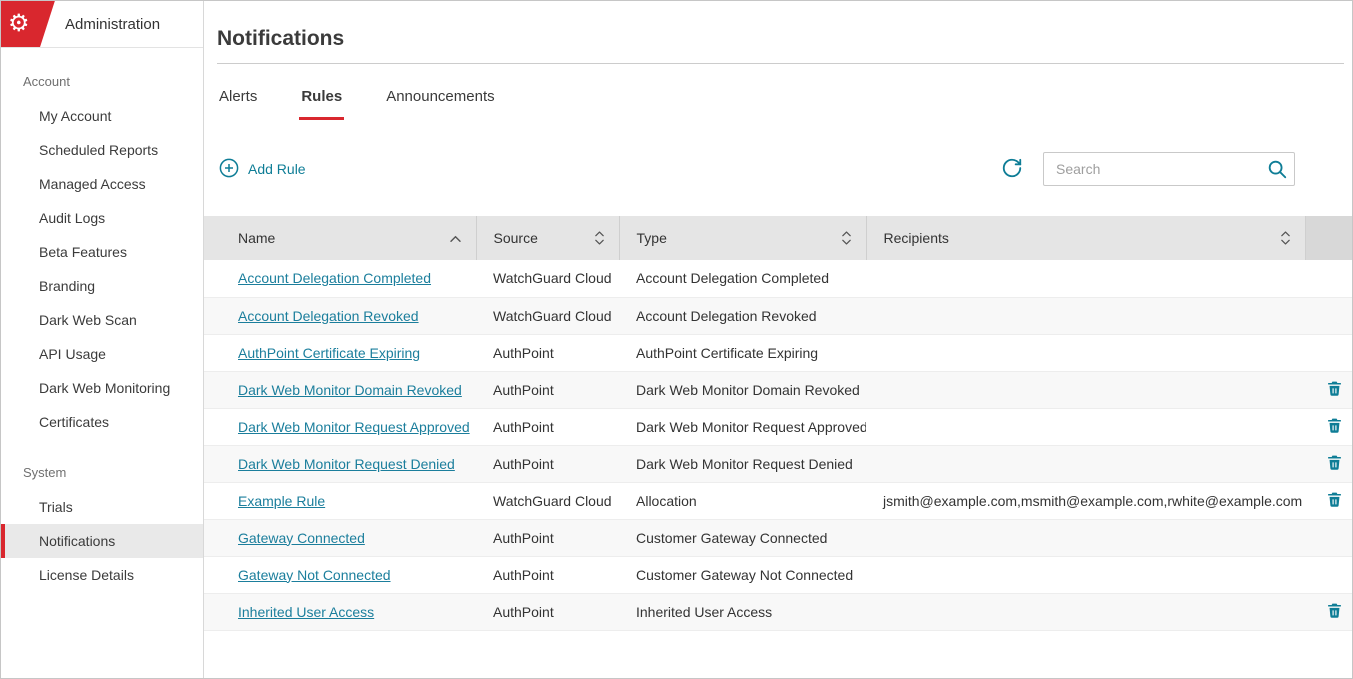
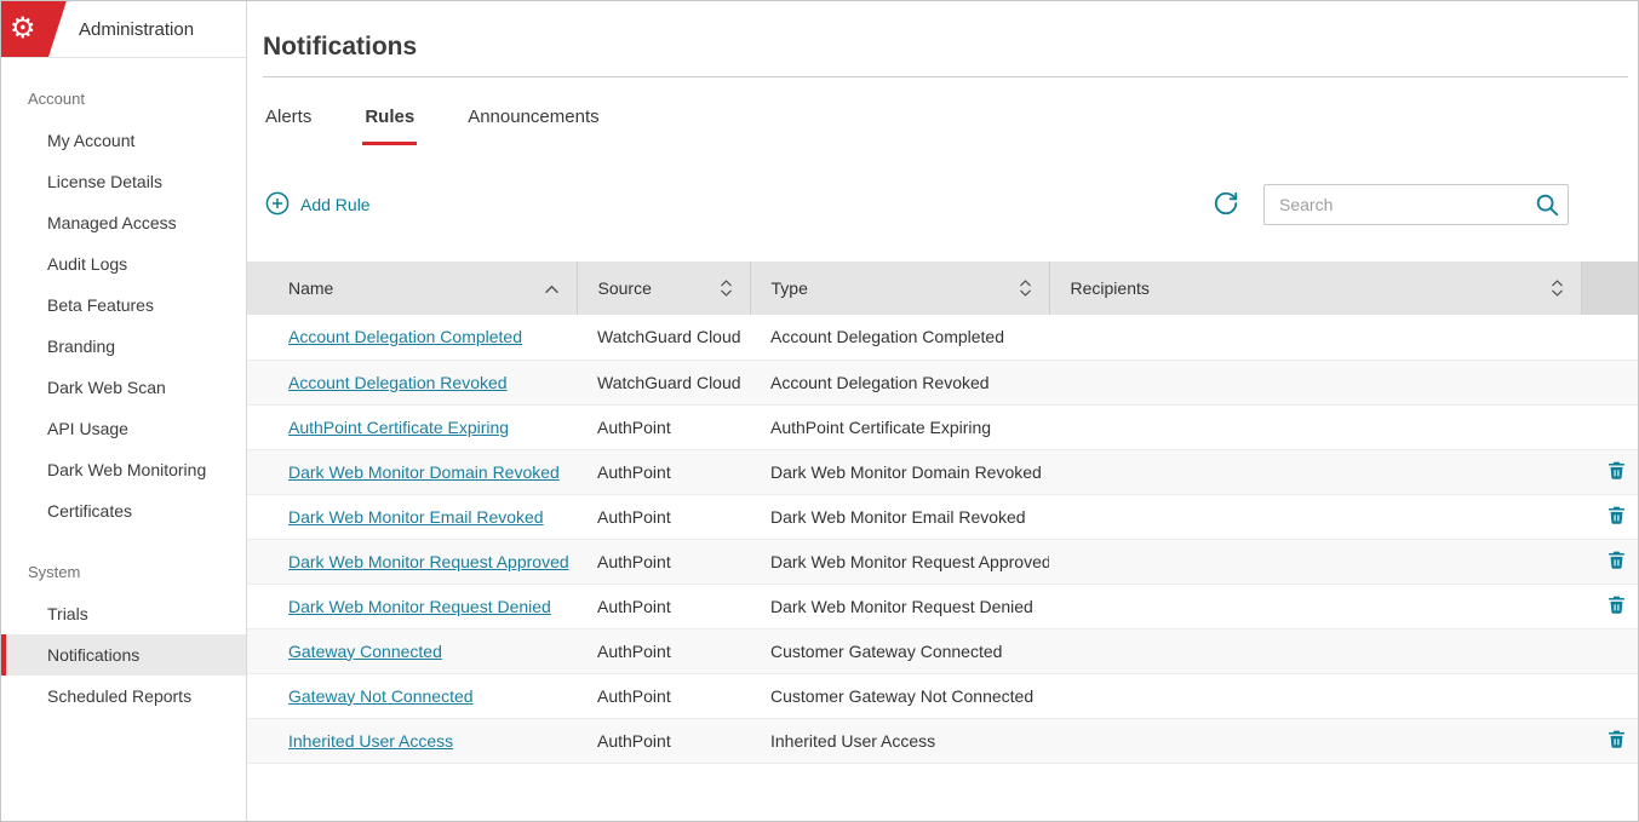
  ⚙
  Administration
  Account
  My Account
- Scheduled Reports
+ License Details
  Managed Access
  Audit Logs
  Beta Features
  Branding
  Dark Web Scan
  API Usage
  Dark Web Monitoring
  Certificates
  System
  Trials
  Notifications
- License Details
+ Scheduled Reports
  Notifications
  Alerts
  Rules
  Announcements
  Add Rule
  Search
  Name	Source	Type	Recipients
  Account Delegation Completed	WatchGuard Cloud	Account Delegation Completed
  Account Delegation Revoked	WatchGuard Cloud	Account Delegation Revoked
  AuthPoint Certificate Expiring	AuthPoint	AuthPoint Certificate Expiring
  Dark Web Monitor Domain Revoked	AuthPoint	Dark Web Monitor Domain Revoked
+ Dark Web Monitor Email Revoked	AuthPoint	Dark Web Monitor Email Revoked
  Dark Web Monitor Request Approved	AuthPoint	Dark Web Monitor Request Approved
  Dark Web Monitor Request Denied	AuthPoint	Dark Web Monitor Request Denied
- Example Rule	WatchGuard Cloud	Allocation	jsmith@example.com,msmith@example.com,rwhite@example.com
  Gateway Connected	AuthPoint	Customer Gateway Connected
  Gateway Not Connected	AuthPoint	Customer Gateway Not Connected
  Inherited User Access	AuthPoint	Inherited User Access
